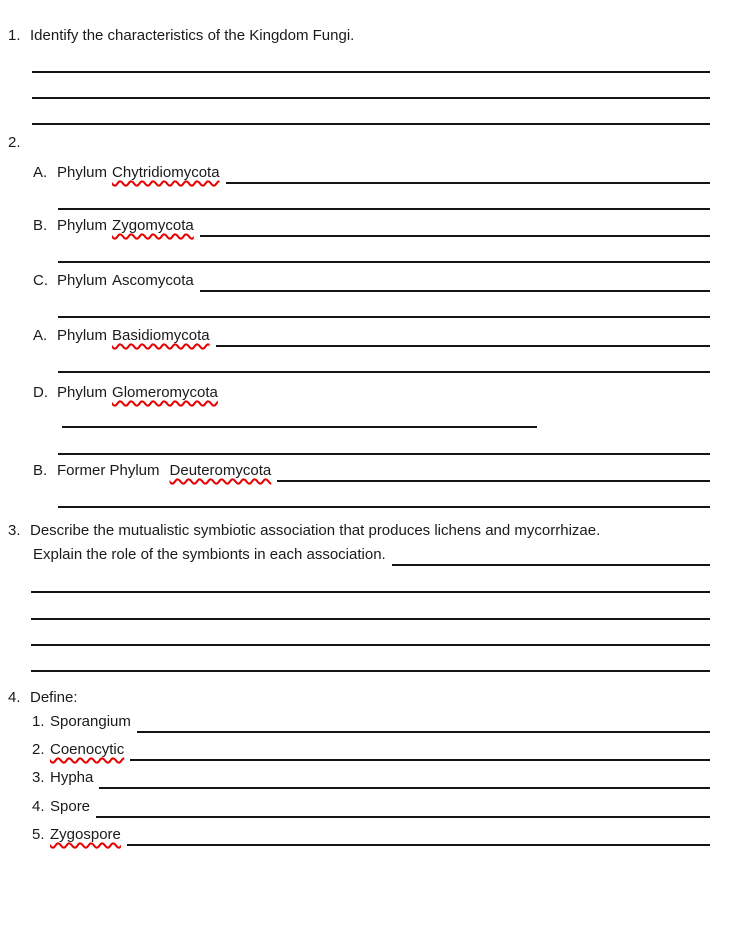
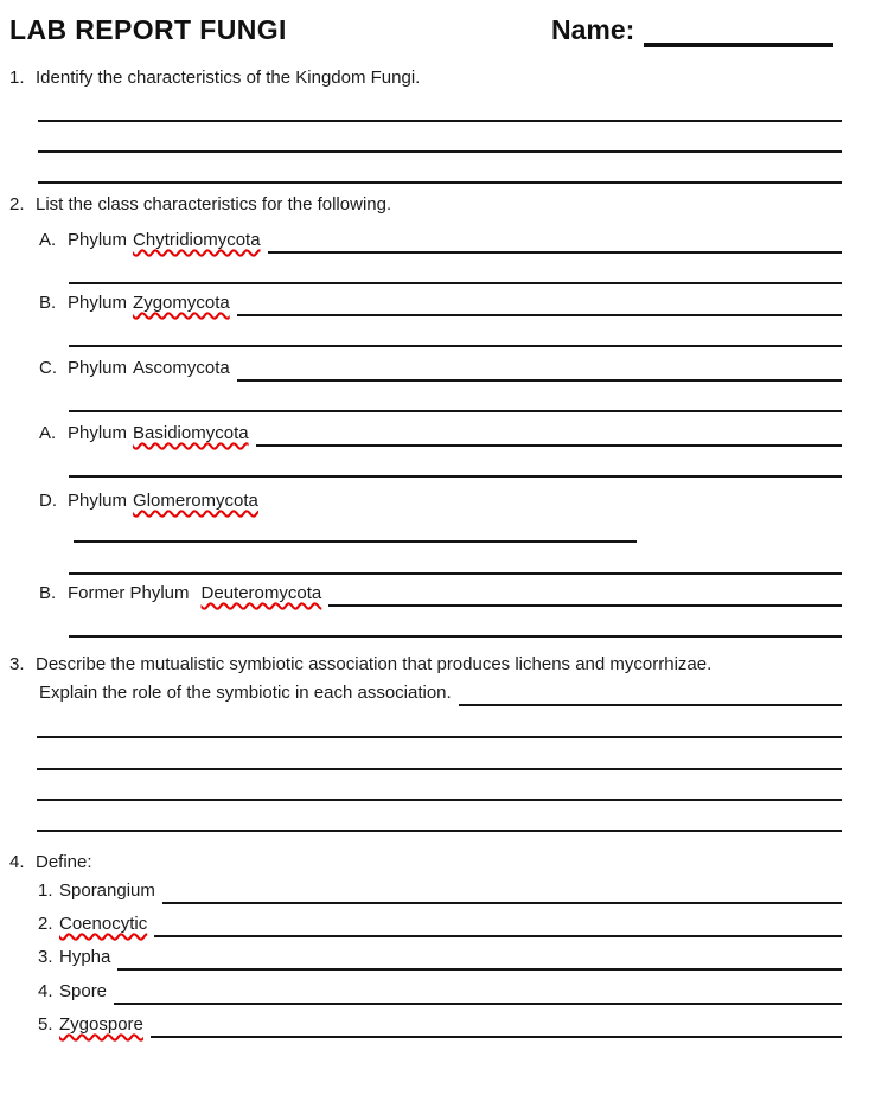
+ LAB REPORT FUNGI
+ Name:
  1.
  Identify the characteristics of the Kingdom Fungi.
  2.
+ List the class characteristics for the following.
  A.
  Phylum
  Chytridiomycota
  B.
  Phylum
  Zygomycota
  C.
  Phylum
  Ascomycota
  A.
  Phylum
  Basidiomycota
  D.
  Phylum
  Glomeromycota
  B.
  Former Phylum
  Deuteromycota
  3.
  Describe the mutualistic symbiotic association that produces lichens and mycorrhizae.
- Explain the role of the symbionts in each association.
+ Explain the role of the symbiotic in each association.
  4.
  Define:
  1.
  Sporangium
  2.
  Coenocytic
  3.
  Hypha
  4.
  Spore
  5.
  Zygospore
